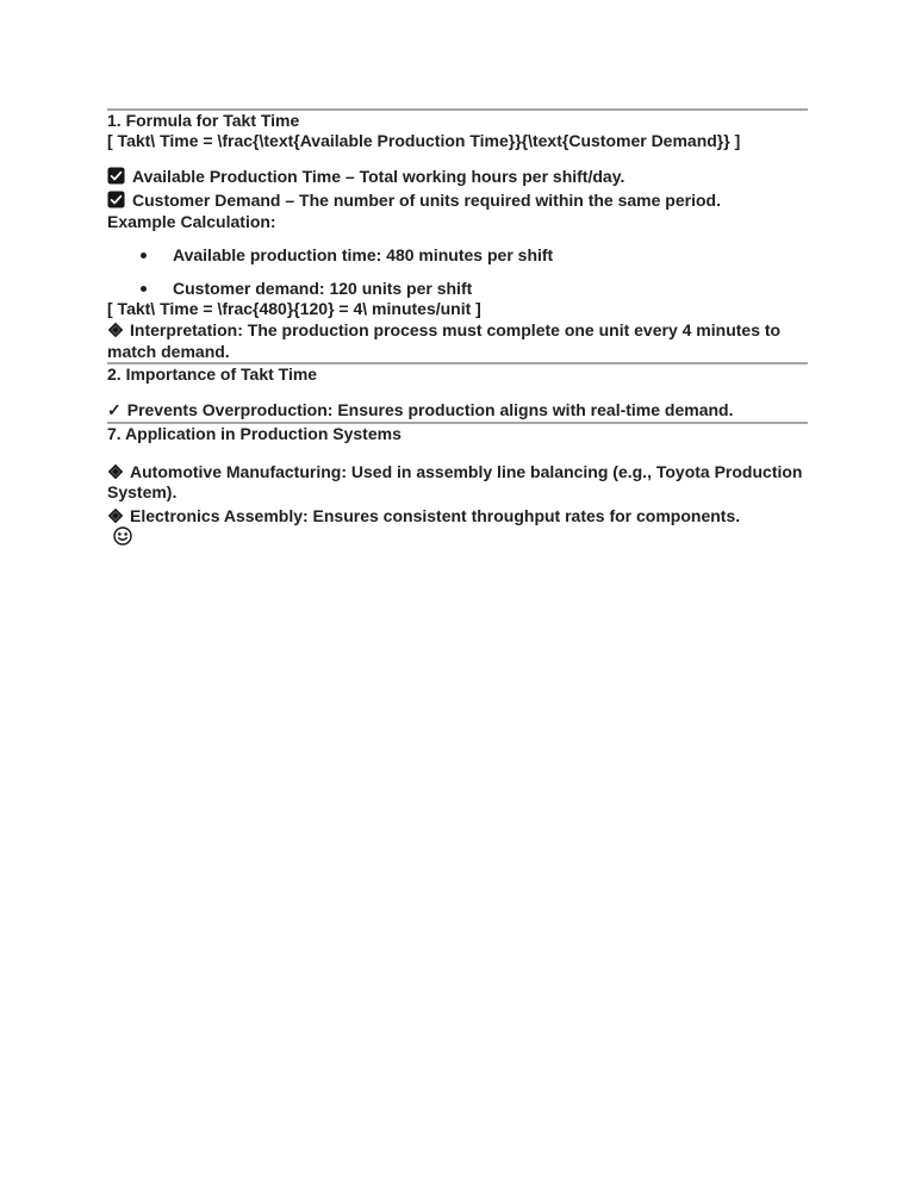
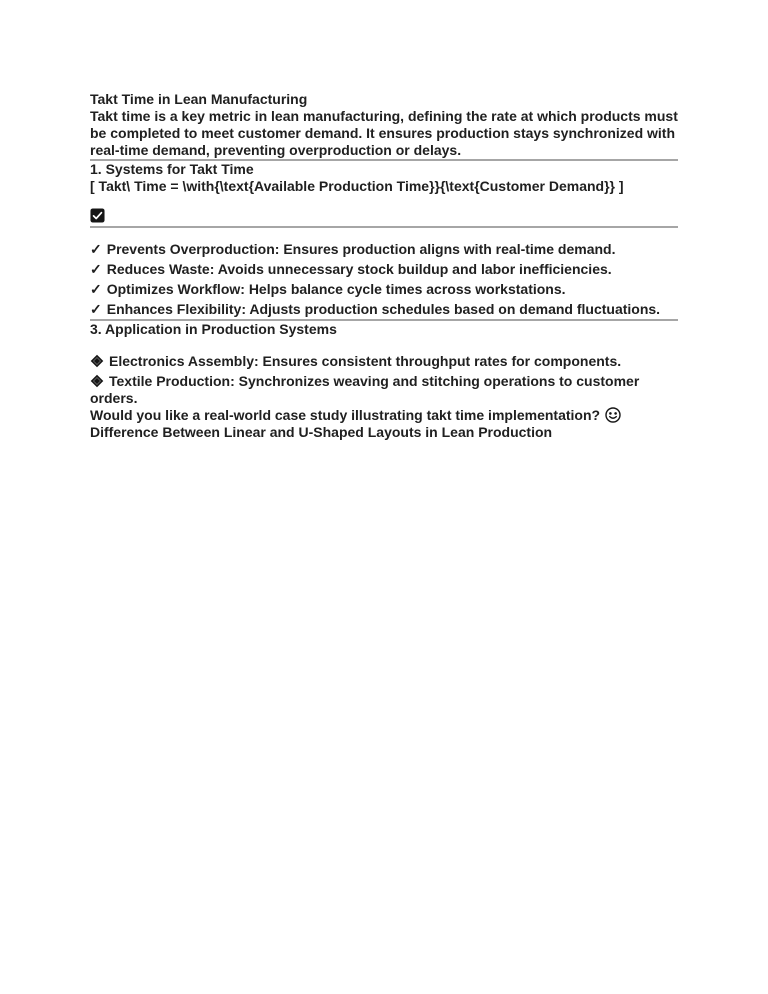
+ Takt Time in Lean Manufacturing
+ Takt time is a key metric in lean manufacturing, defining the rate at which products must be completed to meet customer demand. It ensures production stays synchronized with real-time demand, preventing overproduction or delays.
- 1. Formula for Takt Time
+ 1. Systems for Takt Time
- [ Takt\ Time = \frac{\text{Available Production Time}}{\text{Customer Demand}} ]
+ [ Takt\ Time = \with{\text{Available Production Time}}{\text{Customer Demand}} ]
- Available Production Time – Total working hours per shift/day.
- Customer Demand – The number of units required within the same period.
- Example Calculation:
- Available production time: 480 minutes per shift
- Customer demand: 120 units per shift
- [ Takt\ Time = \frac{480}{120} = 4\ minutes/unit ]
- Interpretation: The production process must complete one unit every 4 minutes to match demand.
- 2. Importance of Takt Time
  ✓ Prevents Overproduction: Ensures production aligns with real-time demand.
+ ✓ Reduces Waste: Avoids unnecessary stock buildup and labor inefficiencies.
+ ✓ Optimizes Workflow: Helps balance cycle times across workstations.
+ ✓ Enhances Flexibility: Adjusts production schedules based on demand fluctuations.
- 7. Application in Production Systems
+ 3. Application in Production Systems
- Automotive Manufacturing: Used in assembly line balancing (e.g., Toyota Production System).
  Electronics Assembly: Ensures consistent throughput rates for components.
+ Textile Production: Synchronizes weaving and stitching operations to customer orders.
+ Would you like a real-world case study illustrating takt time implementation?
+ Difference Between Linear and U-Shaped Layouts in Lean Production
